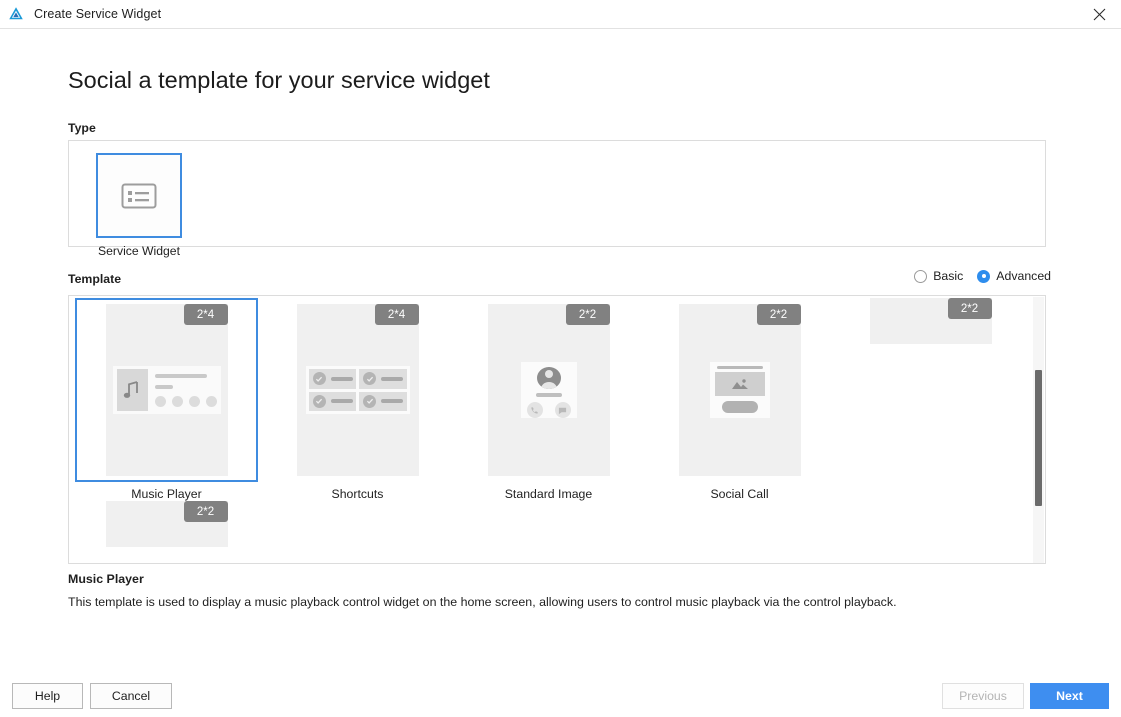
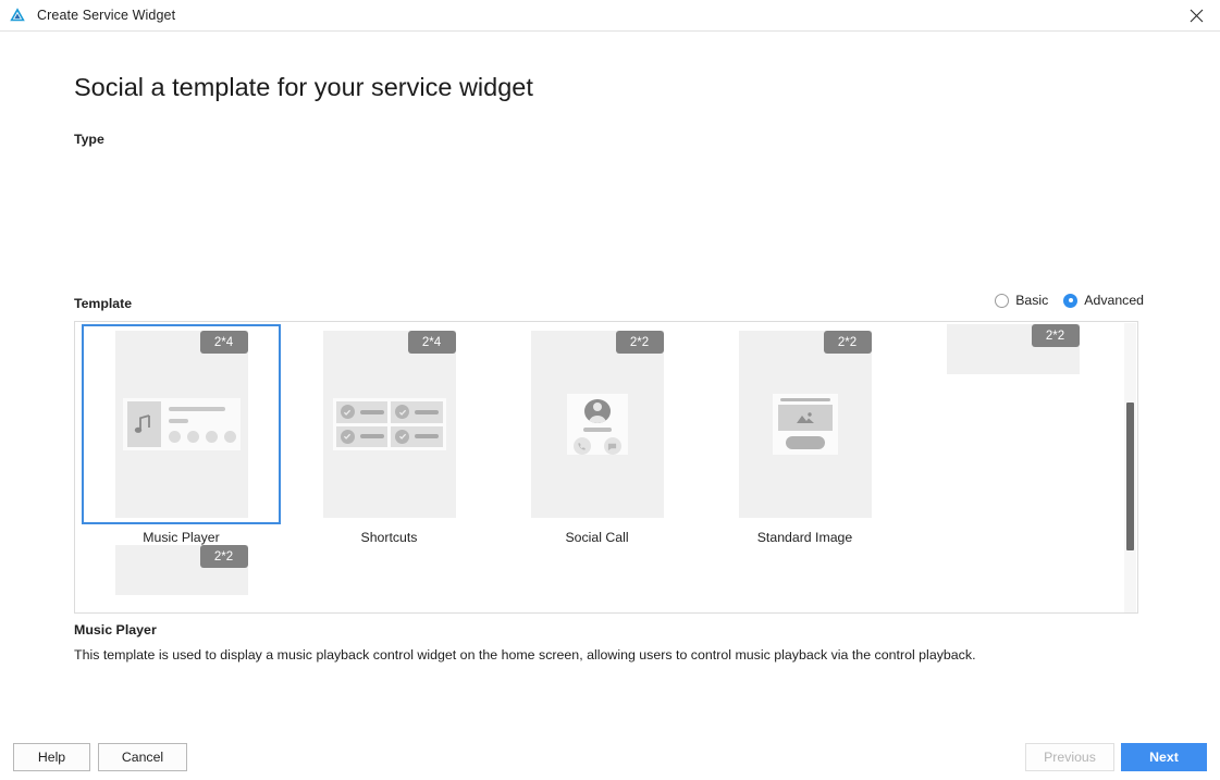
  Create Service Widget
  Social a template for your service widget
  Type
- Service Widget
  Template
  Basic
  Advanced
  2*4
  Music Player
  2*4
  Shortcuts
  2*2
- Standard Image
+ Social Call
  2*2
- Social Call
+ Standard Image
  2*2
  2*2
  Music Player
  This template is used to display a music playback control widget on the home screen, allowing users to control music playback via the control playback.
  Help
  Cancel
  Previous
  Next
